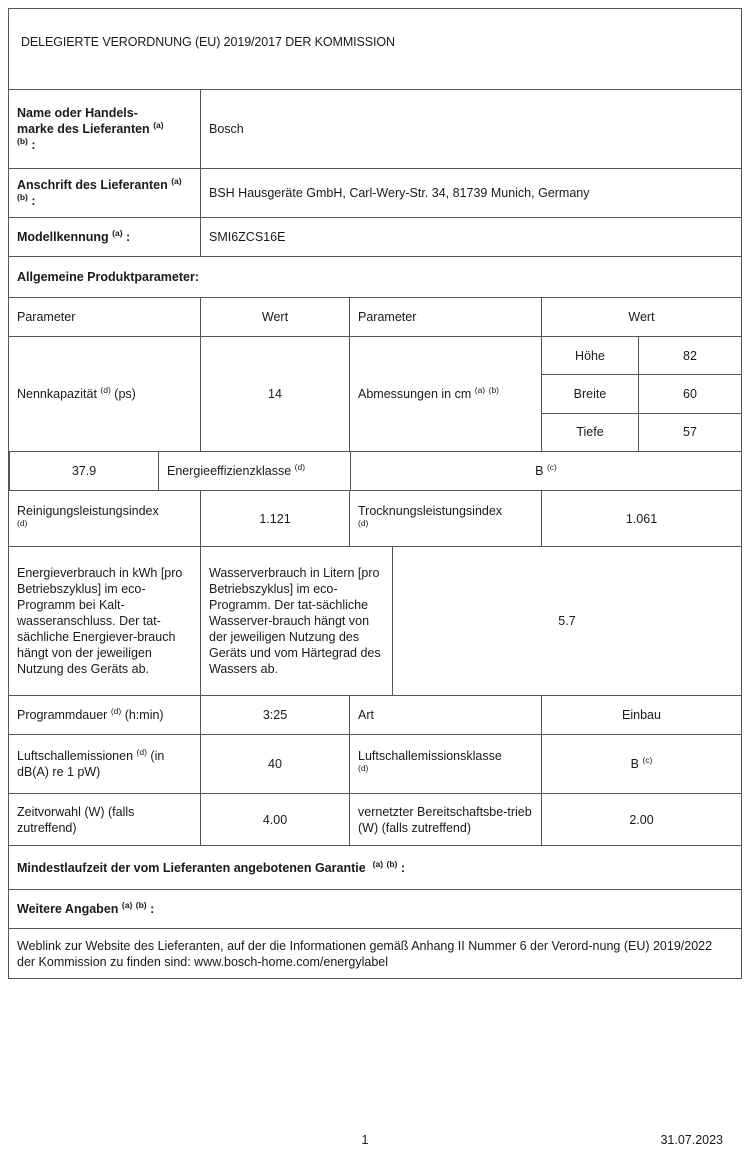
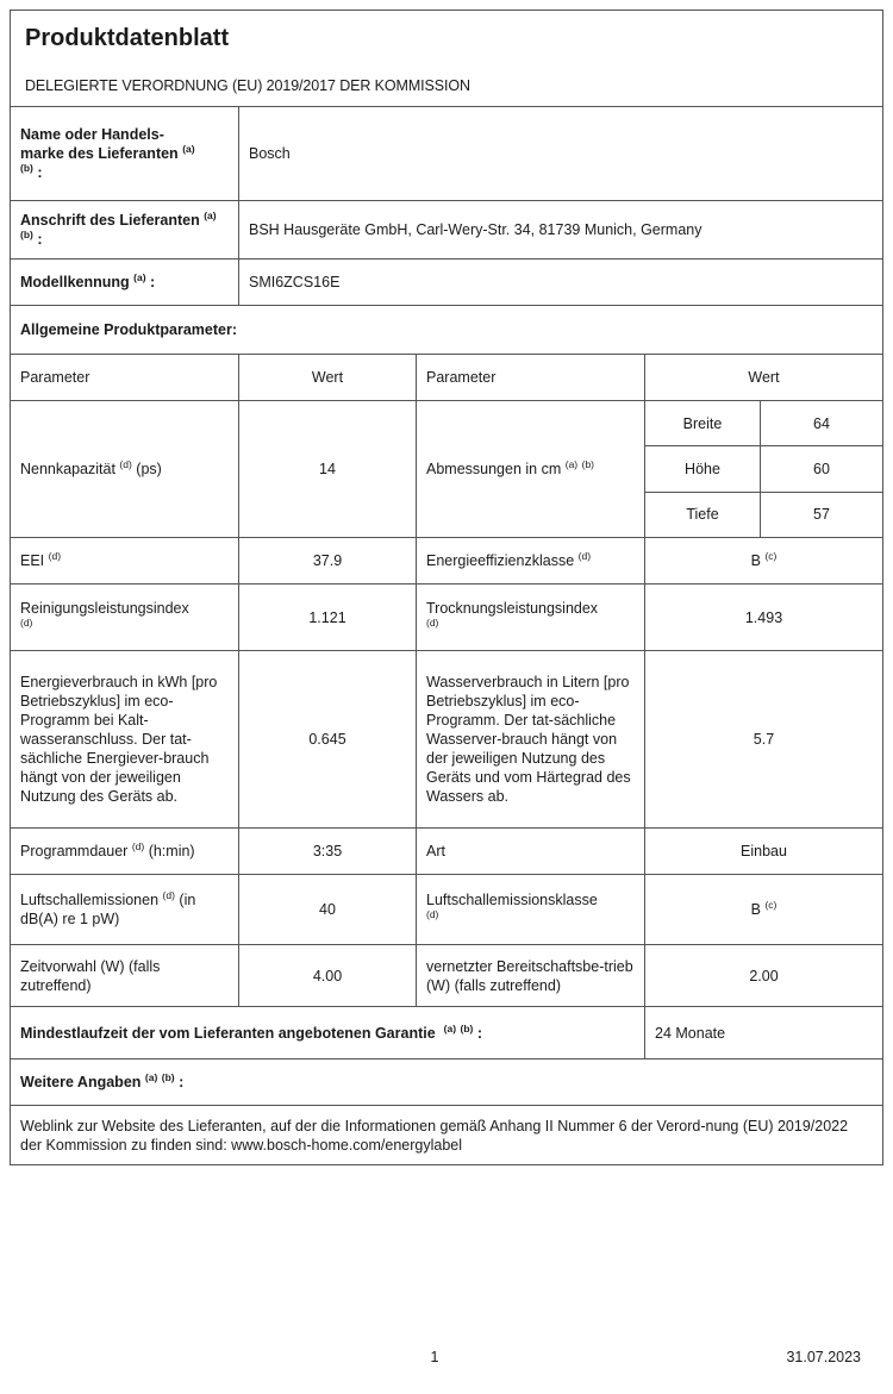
+ Produktdatenblatt
  DELEGIERTE VERORDNUNG (EU) 2019/2017 DER KOMMISSION
  Name oder Handels-
  marke des Lieferanten (a)
  (b) :
  Bosch
  Anschrift des Lieferanten (a) (b) :
  BSH Hausgeräte GmbH, Carl-Wery-Str. 34, 81739 Munich, Germany
  Modellkennung (a) :
  SMI6ZCS16E
  Allgemeine Produktparameter:
  Parameter
  Wert
  Parameter
  Wert
  Nennkapazität (d) (ps)
  14
  Abmessungen in cm (a) (b)
- Höhe
+ Breite
- 82
+ 64
- Breite
+ Höhe
  60
  Tiefe
  57
+ EEI (d)
  37.9
  Energieeffizienzklasse (d)
  B (c)
  Reinigungsleistungsindex
  (d)
  1.121
  Trocknungsleistungsindex
  (d)
- 1.061
+ 1.493
  Energieverbrauch in kWh [pro Betriebszyklus] im eco-Programm bei Kalt-wasseranschluss. Der tat-sächliche Energiever-brauch hängt von der jeweiligen Nutzung des Geräts ab.
+ 0.645
  Wasserverbrauch in Litern [pro Betriebszyklus] im eco-Programm. Der tat-sächliche Wasserver-brauch hängt von der jeweiligen Nutzung des Geräts und vom Härtegrad des Wassers ab.
  5.7
  Programmdauer (d) (h:min)
- 3:25
+ 3:35
  Art
  Einbau
  Luftschallemissionen (d) (in dB(A) re 1 pW)
  40
  Luftschallemissionsklasse
  (d)
  B (c)
  Zeitvorwahl (W) (falls zutreffend)
  4.00
  vernetzter Bereitschaftsbe-trieb (W) (falls zutreffend)
  2.00
  Mindestlaufzeit der vom Lieferanten angebotenen Garantie (a) (b) :
+ 24 Monate
  Weitere Angaben (a) (b) :
  Weblink zur Website des Lieferanten, auf der die Informationen gemäß Anhang II Nummer 6 der Verord-nung (EU) 2019/2022 der Kommission zu finden sind: www.bosch-home.com/energylabel
  1
  31.07.2023
